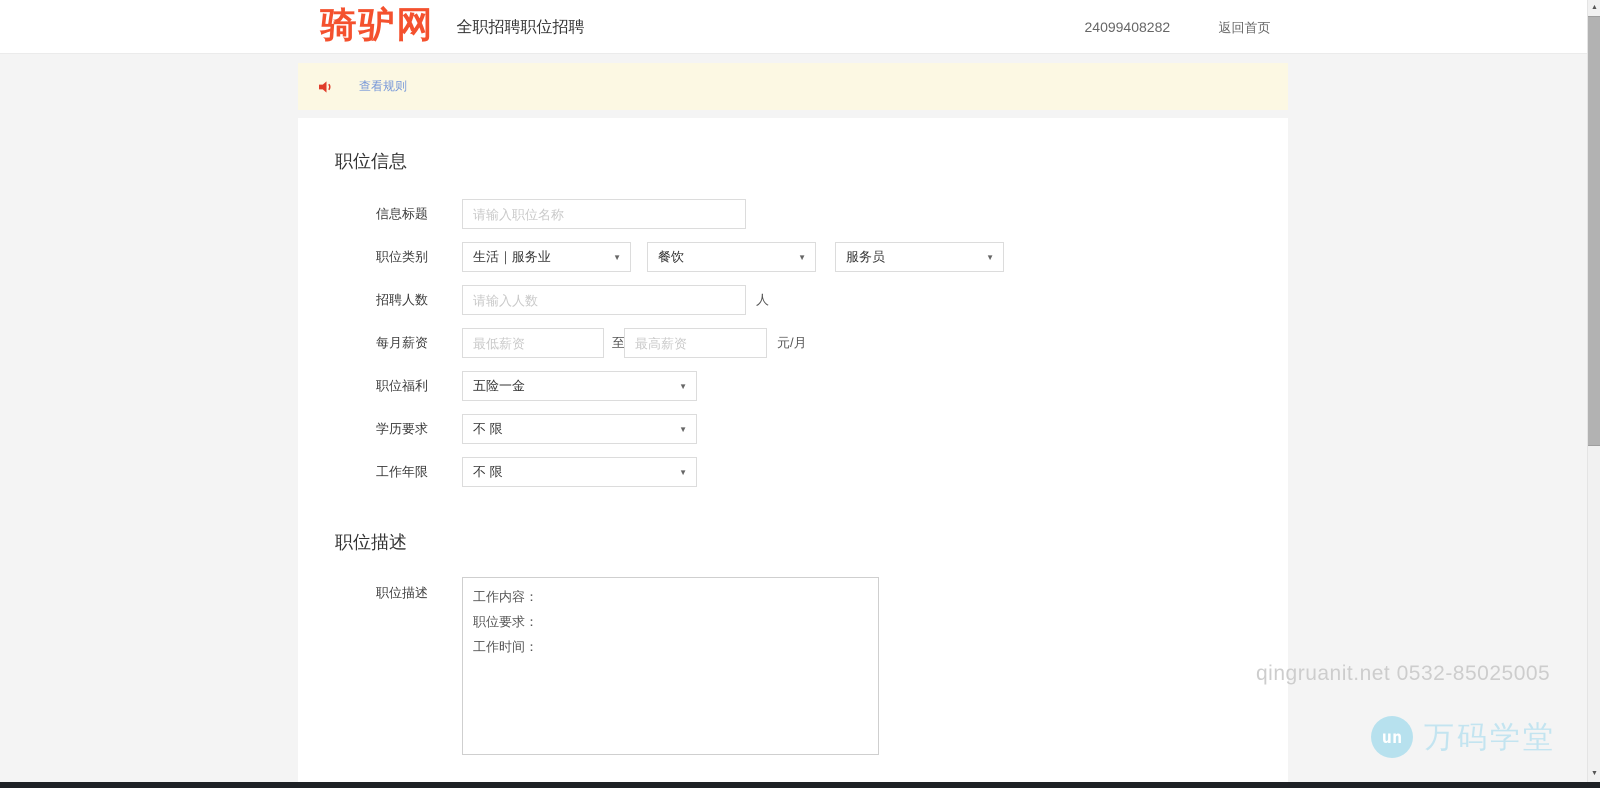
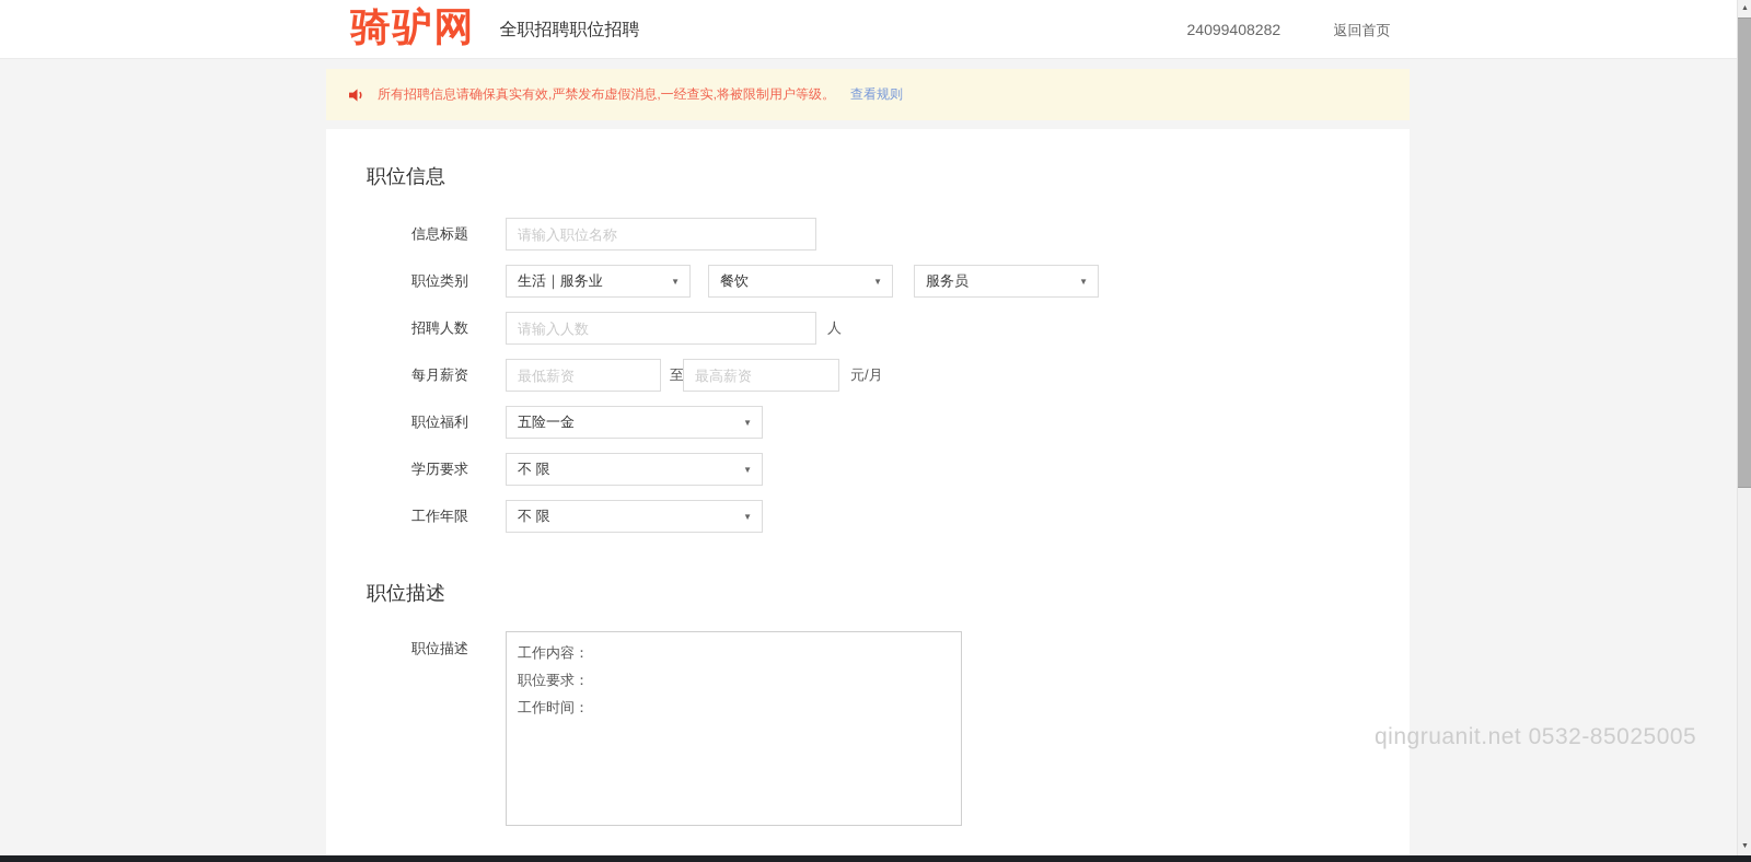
  骑驴网
  全职招聘职位招聘
  24099408282
  返回首页
+ 所有招聘信息请确保真实有效,严禁发布虚假消息,一经查实,将被限制用户等级。
  查看规则
  职位信息
  信息标题
  请输入职位名称
  职位类别
  生活｜服务业
  ▼
  餐饮
  ▼
  服务员
  ▼
  招聘人数
  请输入人数
  人
  每月薪资
  最低薪资
  至
  最高薪资
  元/月
  职位福利
  五险一金
  ▼
  学历要求
  不 限
  ▼
  工作年限
  不 限
  ▼
  职位描述
  职位描述
  工作内容：
  职位要求：
  工作时间：
  qingruanit.net 0532-85025005
- un
- 万码学堂
